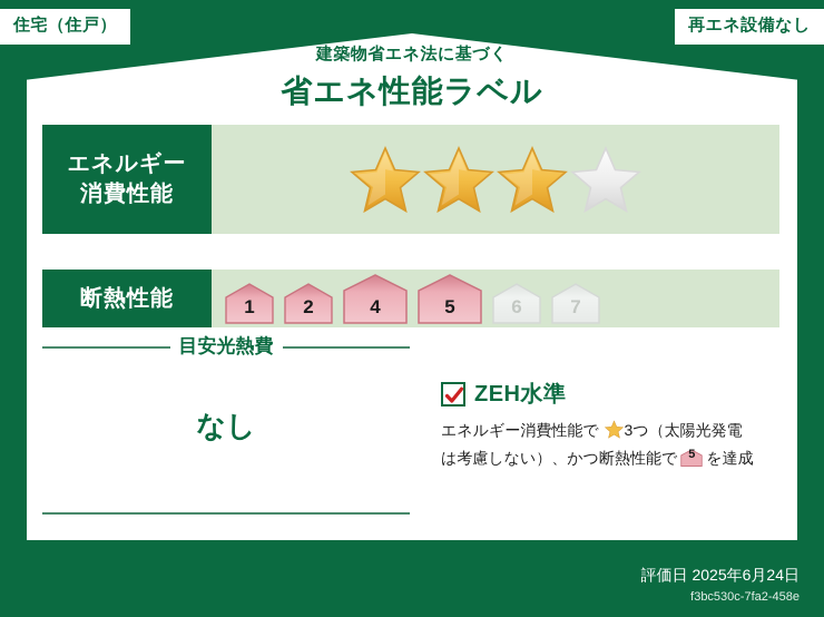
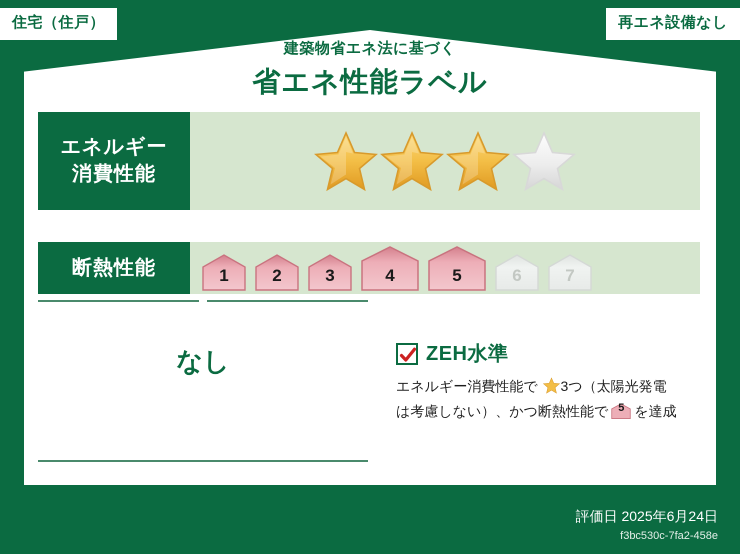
  住宅（住戸）
  再エネ設備なし
  建築物省エネ法に基づく
  省エネ性能ラベル
  エネルギー
  消費性能
  断熱性能
  1
  2
+ 3
  4
  5
  6
  7
- 目安光熱費
  なし
  ZEH水準
  エネルギー消費性能で 3つ（太陽光発電
  は考慮しない）、かつ断熱性能で
  5
  を達成
  評価日 2025年6月24日
  f3bc530c-7fa2-458e
